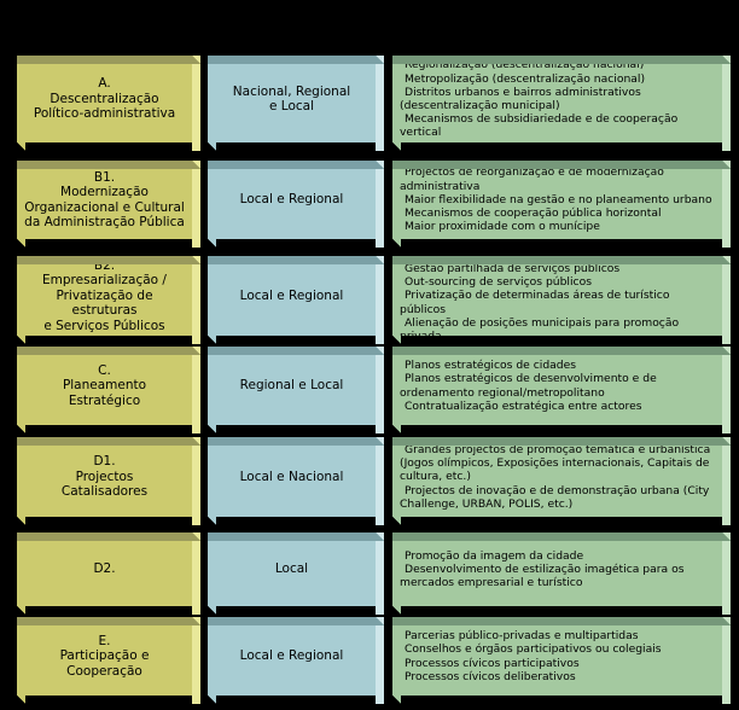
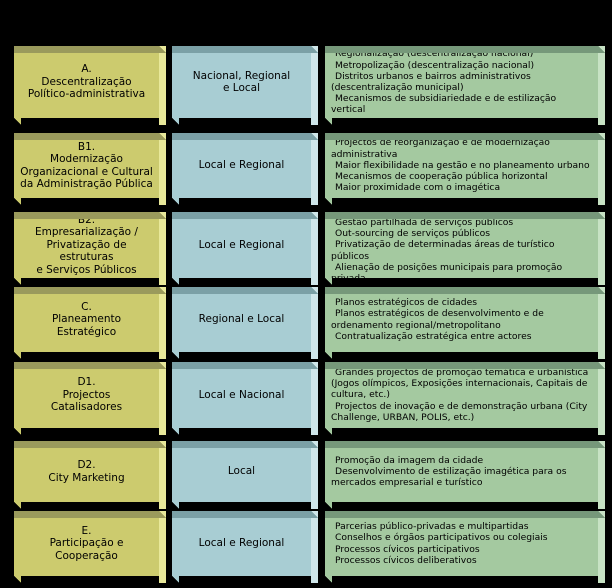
  A.
  Descentralização
  Político-administrativa
  Nacional, Regional
  e Local
  Regionalização (descentralização nacional)
  Metropolização (descentralização nacional)
  Distritos urbanos e bairros administrativos (descentralização municipal)
- Mecanismos de subsidiariedade e de cooperação vertical
+ Mecanismos de subsidiariedade e de estilização vertical
  B1.
  Modernização
  Organizacional e Cultural
  da Administração Pública
  Local e Regional
  Projectos de reorganização e de modernização administrativa
  Maior flexibilidade na gestão e no planeamento urbano
  Mecanismos de cooperação pública horizontal
- Maior proximidade com o munícipe
+ Maior proximidade com o imagética
  B2.
  Empresarialização /
  Privatização de estruturas
  e Serviços Públicos
  Local e Regional
  Gestão partilhada de serviços públicos
  Out-sourcing de serviços públicos
  Privatização de determinadas áreas de turístico públicos
  Alienação de posições municipais para promoção
  C.
  Planeamento
  Estratégico
  Regional e Local
  Planos estratégicos de cidades
  Planos estratégicos de desenvolvimento e de ordenamento regional/metropolitano
  Contratualização estratégica entre actores
  D1.
  Projectos
  Catalisadores
  Local e Nacional
  Grandes projectos de promoção temática e urbanística (Jogos olímpicos, Exposições internacionais, Capitais de cultura, etc.)
  Projectos de inovação e de demonstração urbana (City Challenge, URBAN, POLIS, etc.)
  D2.
+ City Marketing
  Local
  Promoção da imagem da cidade
  Desenvolvimento de estilização imagética para os mercados empresarial e turístico
  E.
  Participação e Cooperação
  Local e Regional
  Parcerias público-privadas e multipartidas
  Conselhos e órgãos participativos ou colegiais
  Processos cívicos participativos
  Processos cívicos deliberativos
